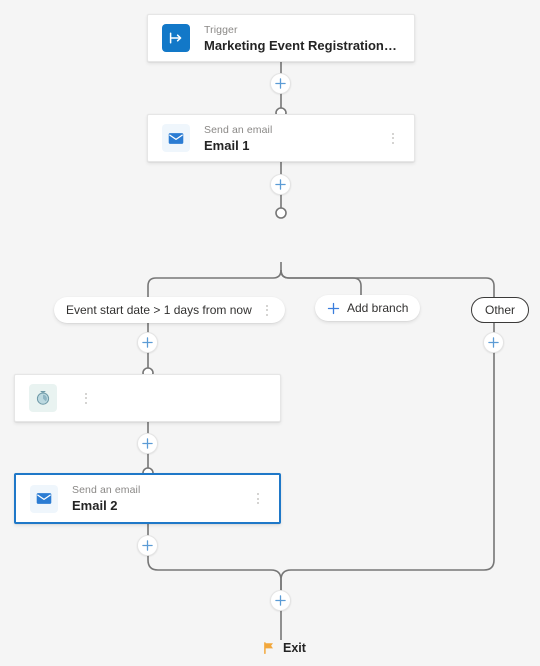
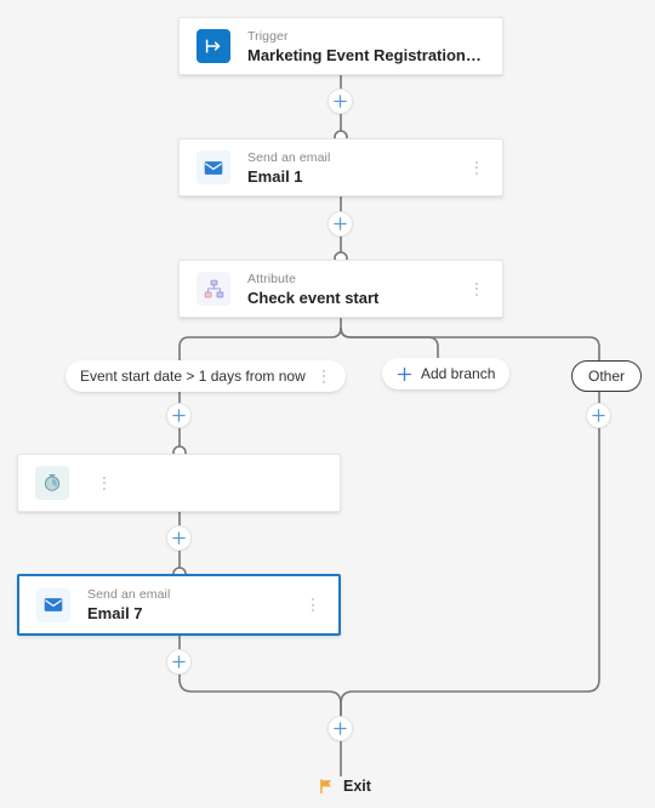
  Trigger
  Marketing Event Registration Cr
  Send an email
  Email 1
+ Attribute
+ Check event start
  Event start date > 1 days from now
  Add branch
  Other
  Send an email
- Email 2
+ Email 7
  Exit
